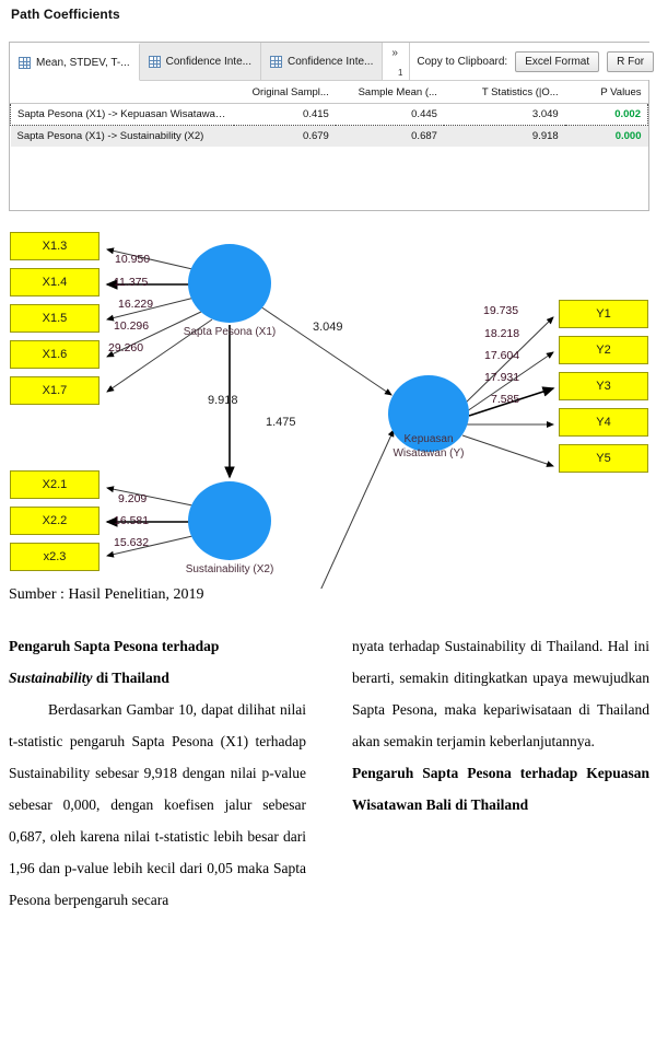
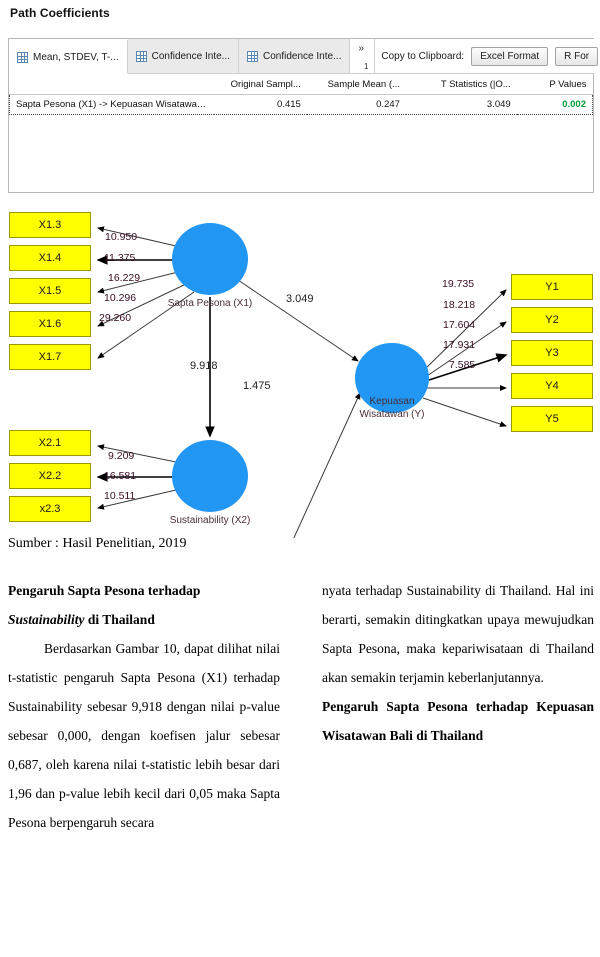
  Path Coefficients
  Mean, STDEV, T-...
  Confidence Inte...
  Confidence Inte...
  »
  1
  Copy to Clipboard:
  Excel Format
  R For
  	Original Sampl...	Sample Mean (...	T Statistics (|O...	P Values
- Sapta Pesona (X1) -> Kepuasan Wisatawan (Y	0.415	0.445	3.049	0.002
+ Sapta Pesona (X1) -> Kepuasan Wisatawan (Y	0.415	0.247	3.049	0.002
- Sapta Pesona (X1) -> Sustainability (X2)	0.679	0.687	9.918	0.000
  X1.3
  X1.4
  X1.5
  X1.6
  X1.7
  X2.1
  X2.2
  x2.3
  Y1
  Y2
  Y3
  Y4
  Y5
  Sapta Pesona (X1)
  Kepuasan Wisatawan (Y)
  Sustainability (X2)
  10.950
  11.375
  16.229
  10.296
  29.260
  9.209
  16.581
- 15.632
+ 10.511
  19.735
  18.218
  17.604
  17.931
  7.585
  3.049
  9.918
  1.475
  Sumber : Hasil Penelitian, 2019
  Pengaruh Sapta Pesona terhadap
  Sustainability di Thailand
  Berdasarkan Gambar 10, dapat dilihat nilai t-statistic pengaruh Sapta Pesona (X1) terhadap Sustainability sebesar 9,918 dengan nilai p-value sebesar 0,000, dengan koefisen jalur sebesar 0,687, oleh karena nilai t-statistic lebih besar dari 1,96 dan p-value lebih kecil dari 0,05 maka Sapta Pesona berpengaruh secara
  nyata terhadap Sustainability di Thailand. Hal ini berarti, semakin ditingkatkan upaya mewujudkan Sapta Pesona, maka kepariwisataan di Thailand akan semakin terjamin keberlanjutannya.
  Pengaruh Sapta Pesona terhadap Kepuasan Wisatawan Bali di Thailand
